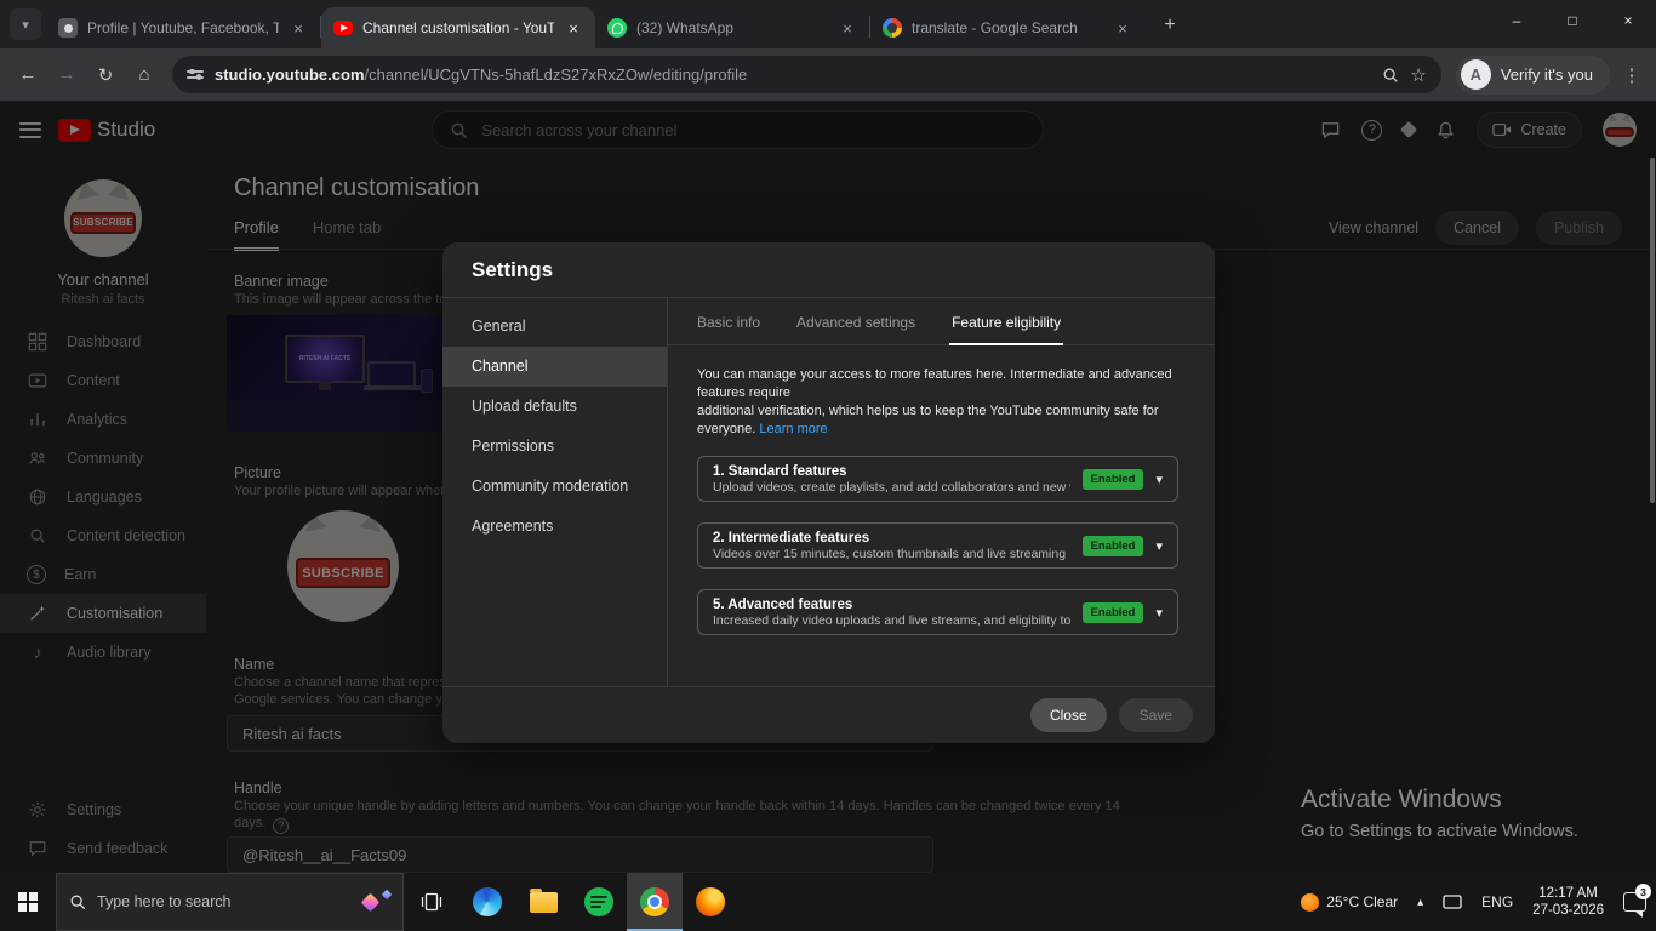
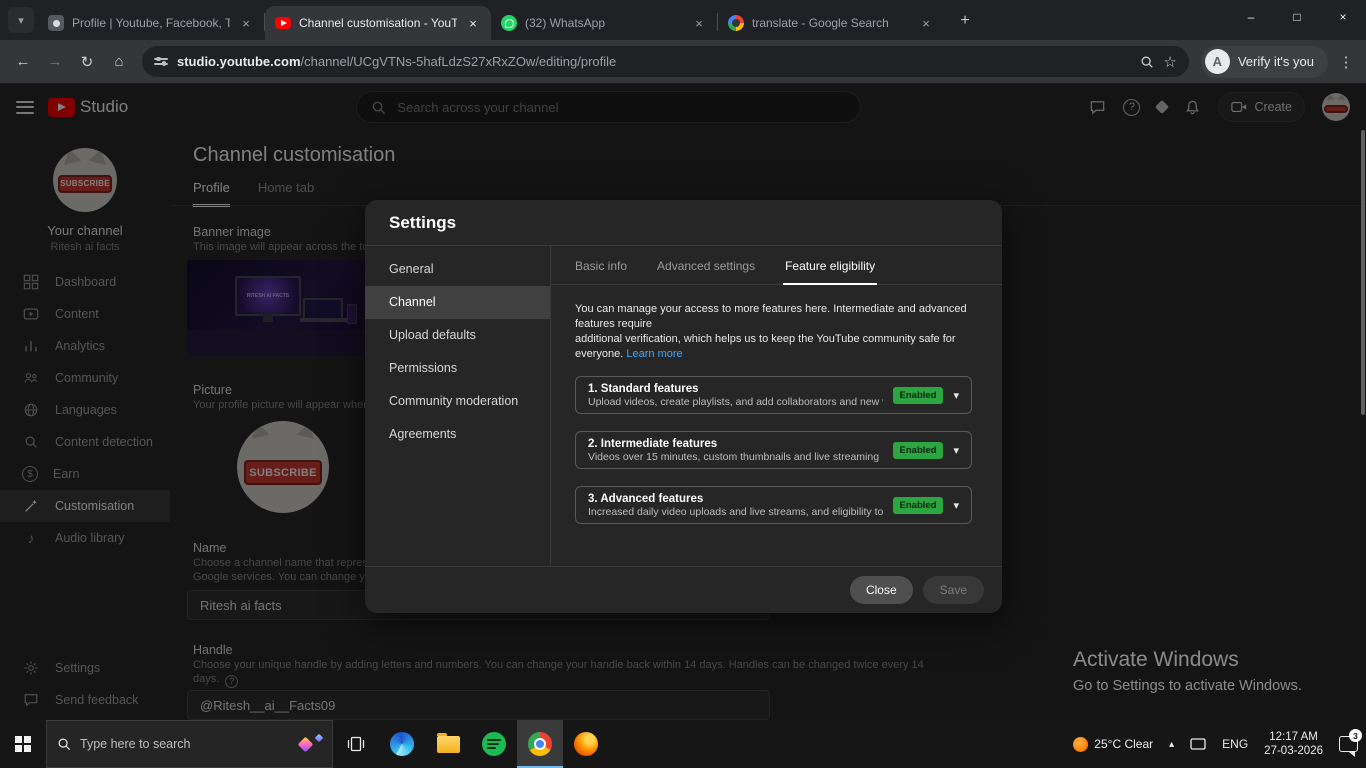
  ▾
  Profile | Youtube, Facebook, T
  ×
  Channel customisation - YouT
  ×
  (32) WhatsApp
  ×
  translate - Google Search
  ×
  +
  –
  □
  ×
  ←
  →
  ↻
  ⌂
  studio.youtube.com/channel/UCgVTNs-5hafLdzS27xRxZOw/editing/profile
  ☆
  A
  Verify it's you
  ⋮
  Studio
  Search across your channel
  ?
  Create
  SUBSCRIBE
  Your channel
  Ritesh ai facts
  Dashboard
  Content
  Analytics
  Community
  Languages
  Content detection
  $
  Earn
  Customisation
  ♪
  Audio library
  Settings
  Send feedback
  Channel customisation
  Profile
  Home tab
- View channel
- Cancel
- Publish
  Banner image
  This image will appear across the t
  Picture
  Your profile picture will appear whe
  SUBSCRIBE
  Name
  Choose a channel name that repre
  Google services. You can change y
  Ritesh ai facts
  Handle
  Choose your unique handle by adding letters and numbers. You can change your handle back within 14 days. Handles can be changed twice every 14
  days. ?
  @Ritesh__ai__Facts09
  Settings
  General
  Channel
  Upload defaults
  Permissions
  Community moderation
  Agreements
  Basic info
  Advanced settings
  Feature eligibility
  You can manage your access to more features here. Intermediate and advanced features require
  additional verification, which helps us to keep the YouTube community safe for everyone. Learn more
  1. Standard features
  Upload videos, create playlists, and add collaborators and new
  Enabled
  ▾
  2. Intermediate features
  Videos over 15 minutes, custom thumbnails and live streaming
  Enabled
  ▾
- 5. Advanced features
+ 3. Advanced features
  Increased daily video uploads and live streams, and eligibility to
  Enabled
  ▾
  Close
  Save
  Activate Windows
  Go to Settings to activate Windows.
  Type here to search
  25°C Clear
  ▴
  ENG
  12:17 AM
  27-03-2026
  3
